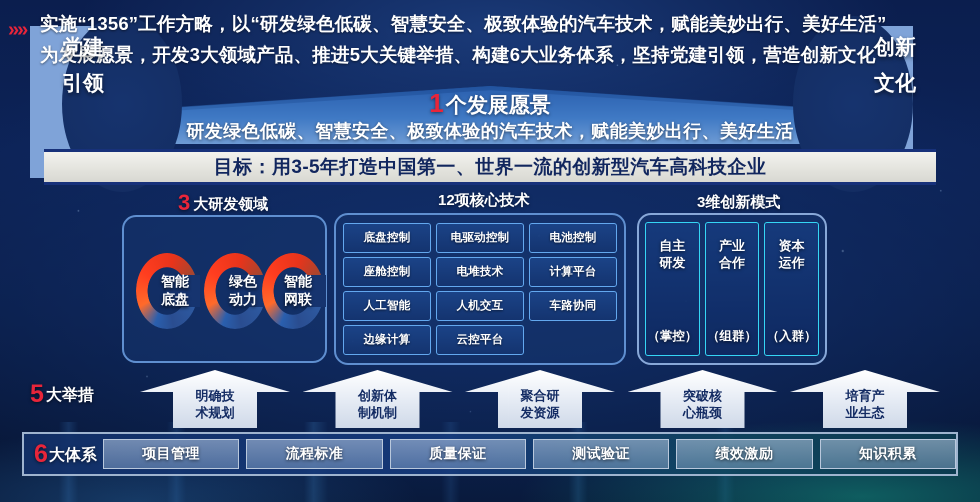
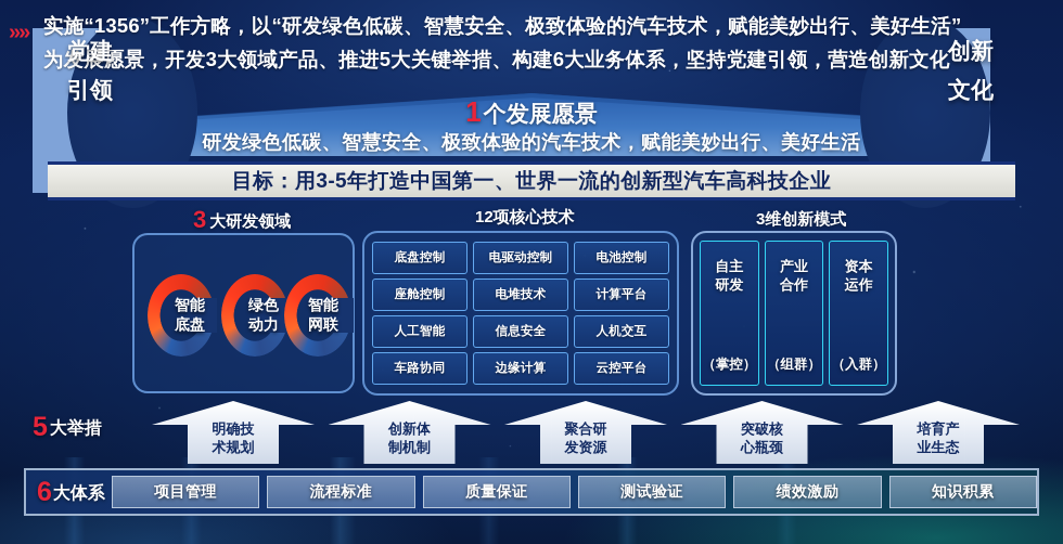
  »»
  实施“1356”工作方略，以“研发绿色低碳、智慧安全、极致体验的汽车技术，赋能美妙出行、美好生活”
  为发展愿景，开发3大领域产品、推进5大关键举措、构建6大业务体系，坚持党建引领，营造创新文化
  1个发展愿景
  研发绿色低碳、智慧安全、极致体验的汽车技术，赋能美妙出行、美好生活
  目标：用3-5年打造中国第一、世界一流的创新型汽车高科技企业
  党建引领
  创新文化
  3 大研发领域
  12项核心技术
  3维创新模式
  智能
  底盘
  绿色
  动力
  智能
  网联
  底盘控制
  电驱动控制
  电池控制
  座舱控制
  电堆技术
  计算平台
  人工智能
+ 信息安全
  人机交互
  车路协同
  边缘计算
  云控平台
  自主
  研发
  （掌控）
  产业
  合作
  （组群）
  资本
  运作
  （入群）
  5大举措
  明确技
  术规划
  创新体
  制机制
  聚合研
  发资源
  突破核
  心瓶颈
  培育产
  业生态
  6大体系
  项目管理
  流程标准
  质量保证
  测试验证
  绩效激励
  知识积累
